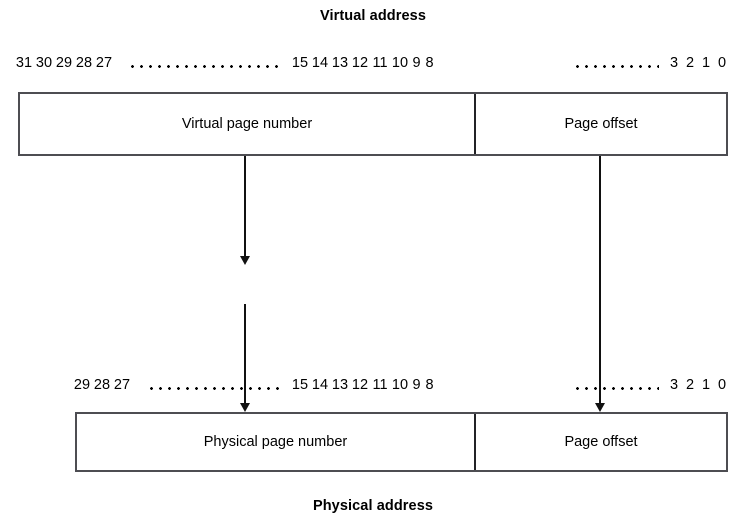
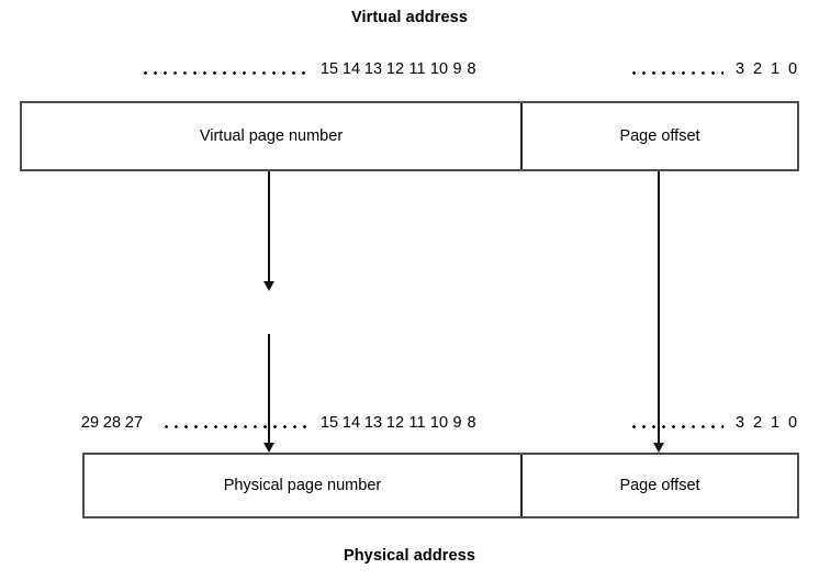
  Virtual address
- 31 30 29 28 27
  15 14 13 12 11 10 9 8
  3 2 1 0
  Virtual page number
  Page offset
  29 28 27
  15 14 13 12 11 10 9 8
  3 2 1 0
  Physical page number
  Page offset
  Physical address
